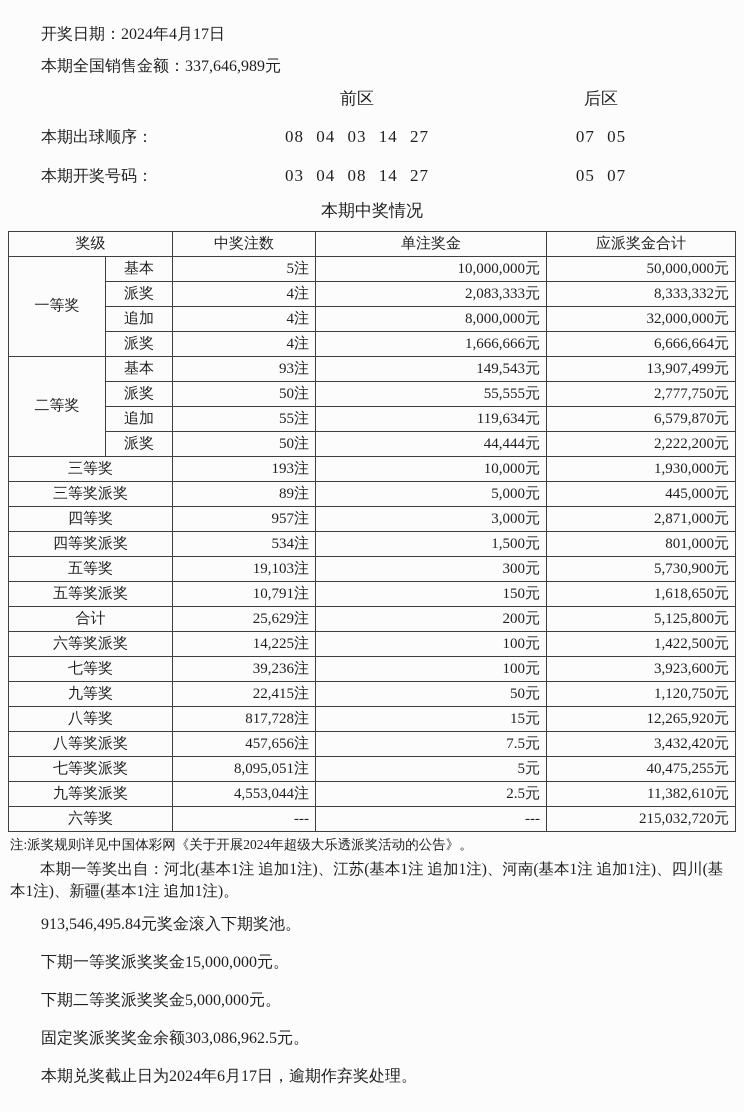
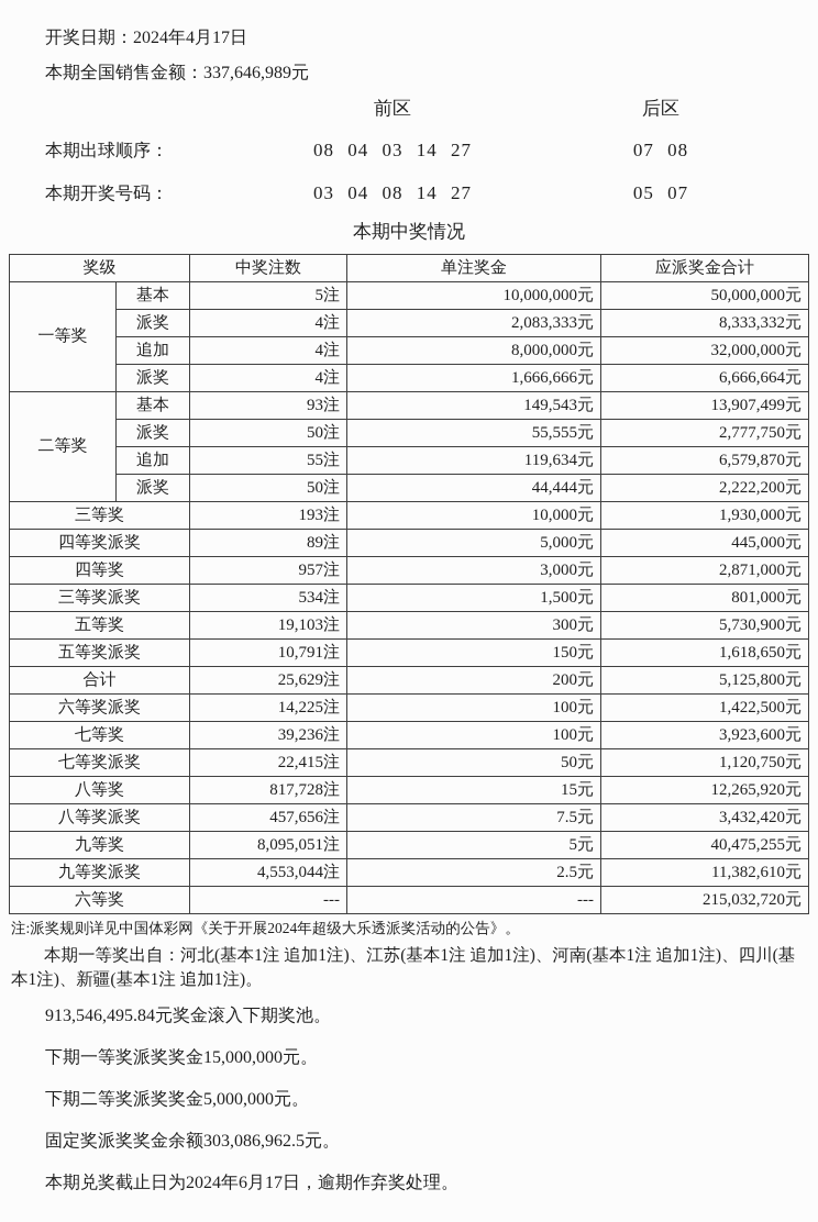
  开奖日期：2024年4月17日
  本期全国销售金额：337,646,989元
  前区
  后区
  本期出球顺序：
  08 04 03 14 27
- 07 05
+ 07 08
  本期开奖号码：
  03 04 08 14 27
  05 07
  本期中奖情况
  奖级	中奖注数	单注奖金	应派奖金合计
  一等奖	基本	5注	10,000,000元	50,000,000元
  派奖	4注	2,083,333元	8,333,332元
  追加	4注	8,000,000元	32,000,000元
  派奖	4注	1,666,666元	6,666,664元
  二等奖	基本	93注	149,543元	13,907,499元
  派奖	50注	55,555元	2,777,750元
  追加	55注	119,634元	6,579,870元
  派奖	50注	44,444元	2,222,200元
  三等奖	193注	10,000元	1,930,000元
- 三等奖派奖	89注	5,000元	445,000元
+ 四等奖派奖	89注	5,000元	445,000元
  四等奖	957注	3,000元	2,871,000元
- 四等奖派奖	534注	1,500元	801,000元
+ 三等奖派奖	534注	1,500元	801,000元
  五等奖	19,103注	300元	5,730,900元
  五等奖派奖	10,791注	150元	1,618,650元
  合计	25,629注	200元	5,125,800元
  六等奖派奖	14,225注	100元	1,422,500元
  七等奖	39,236注	100元	3,923,600元
- 九等奖	22,415注	50元	1,120,750元
+ 七等奖派奖	22,415注	50元	1,120,750元
  八等奖	817,728注	15元	12,265,920元
  八等奖派奖	457,656注	7.5元	3,432,420元
- 七等奖派奖	8,095,051注	5元	40,475,255元
+ 九等奖	8,095,051注	5元	40,475,255元
  九等奖派奖	4,553,044注	2.5元	11,382,610元
  六等奖	---	---	215,032,720元
  注:派奖规则详见中国体彩网《关于开展2024年超级大乐透派奖活动的公告》。
  本期一等奖出自：河北(基本1注 追加1注)、江苏(基本1注 追加1注)、河南(基本1注 追加1注)、四川(基本1注)、新疆(基本1注 追加1注)。
  913,546,495.84元奖金滚入下期奖池。
  下期一等奖派奖奖金15,000,000元。
  下期二等奖派奖奖金5,000,000元。
  固定奖派奖奖金余额303,086,962.5元。
  本期兑奖截止日为2024年6月17日，逾期作弃奖处理。
